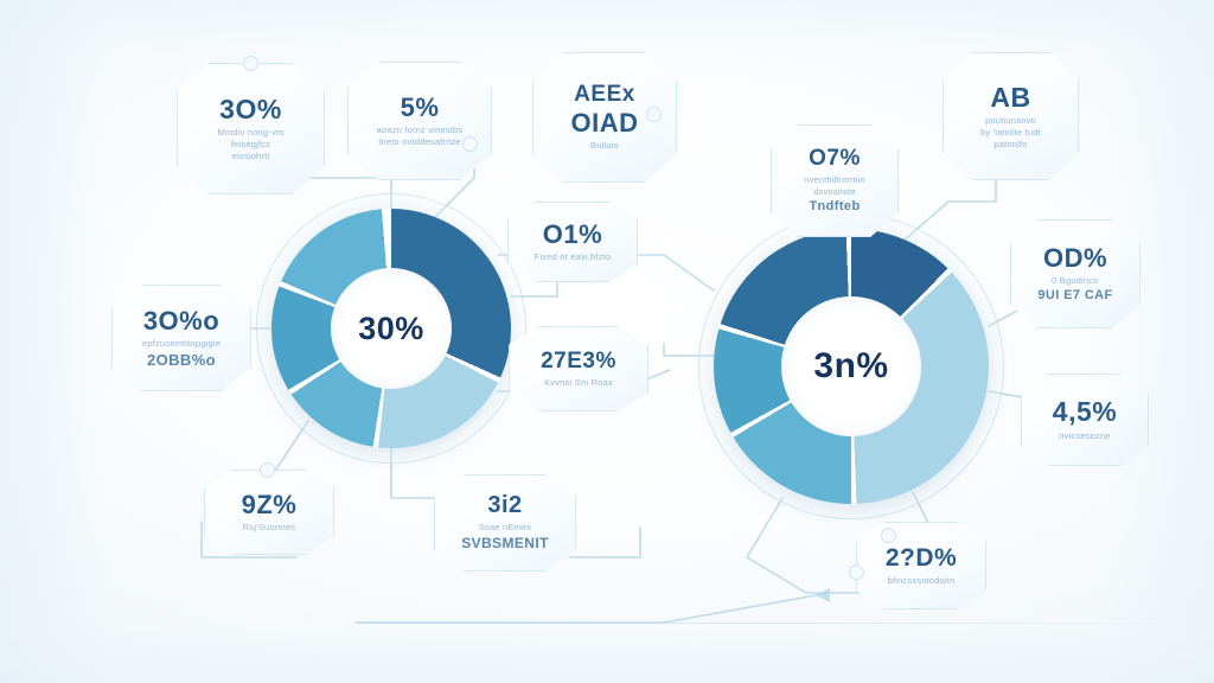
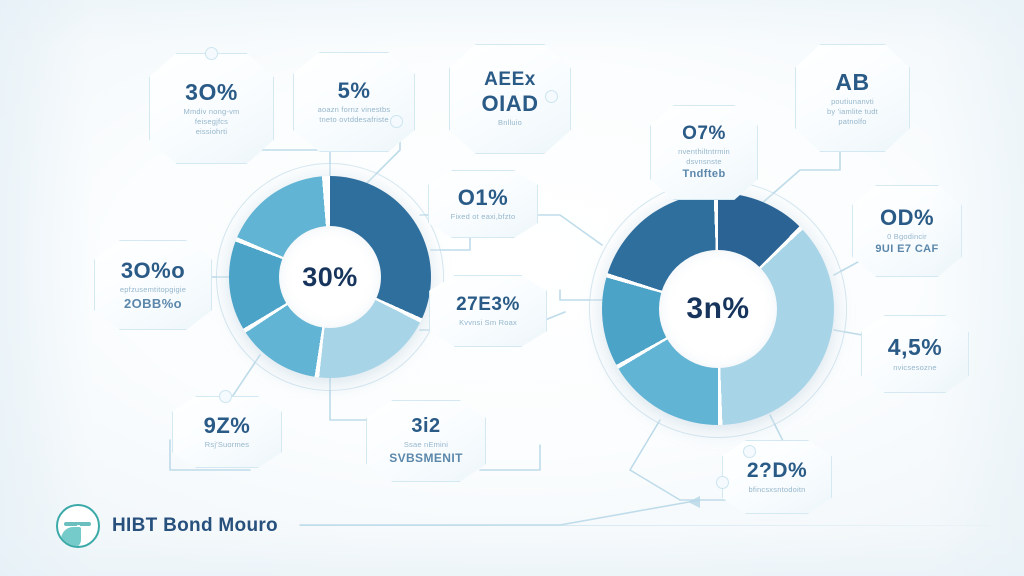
+ HIBT Bond Mouro
